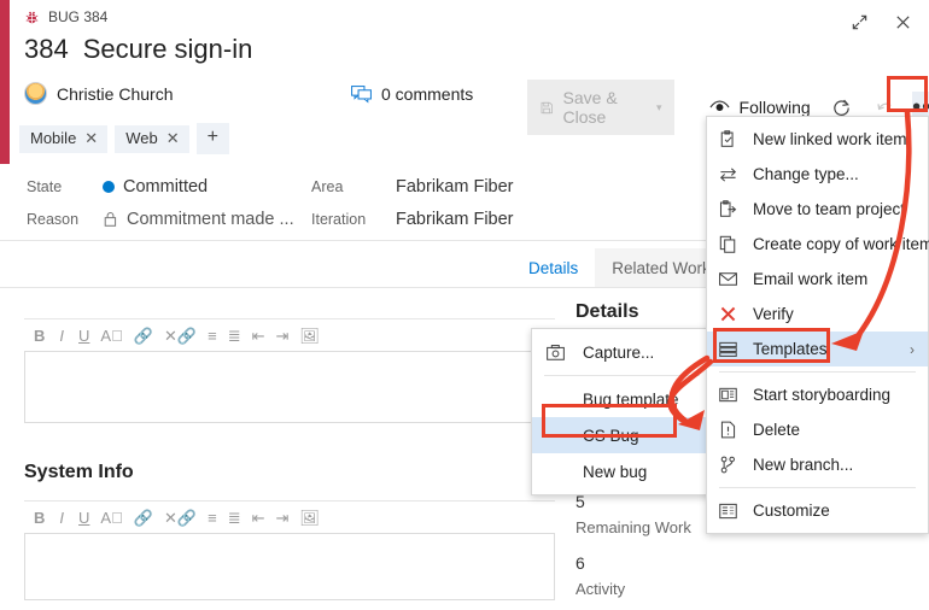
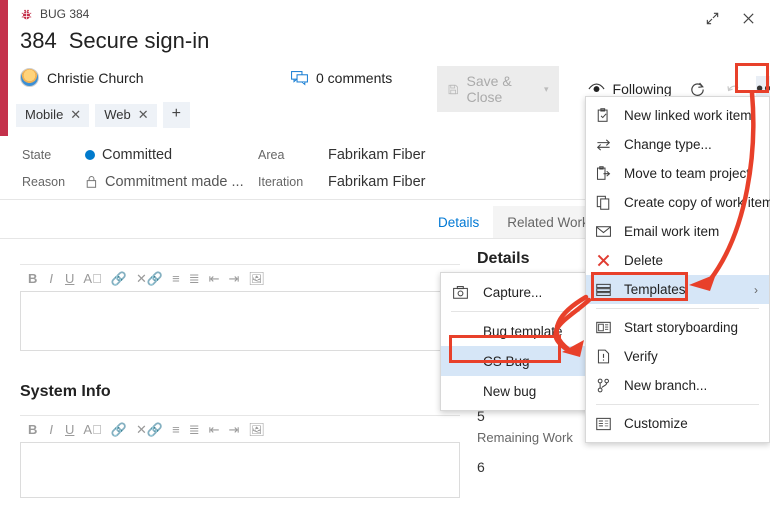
  BUG 384
  384
  Secure sign-in
  Christie Church
  0 comments
  Mobile
  ✕
  Web
  ✕
  +
  Save & Close
  ▾
  Following
  State
  Committed
  Reason
  Commitment made ...
  Area
  Fabrikam Fiber
  Iteration
  Fabrikam Fiber
  Details
  B
  I
  U
  A⃠
  🔗
  ✕🔗
  ≡
  ≣
  ⇤
  ⇥
  🖼
  System Info
  B
  I
  U
  A⃠
  🔗
  ✕🔗
  ≡
  ≣
  ⇤
  ⇥
  🖼
  Details
  5
  Remaining Work
  6
- Activity
  Capture...
  Bug templat
  CS Bug
  New bug
  New linked work item
  Change type...
  Move to team projec
  Create copy of work item
  Email work item
- Verify
+ Delete
  Templates
  ›
  Start storyboarding
- Delete
+ Verify
  New branch...
  Customize
